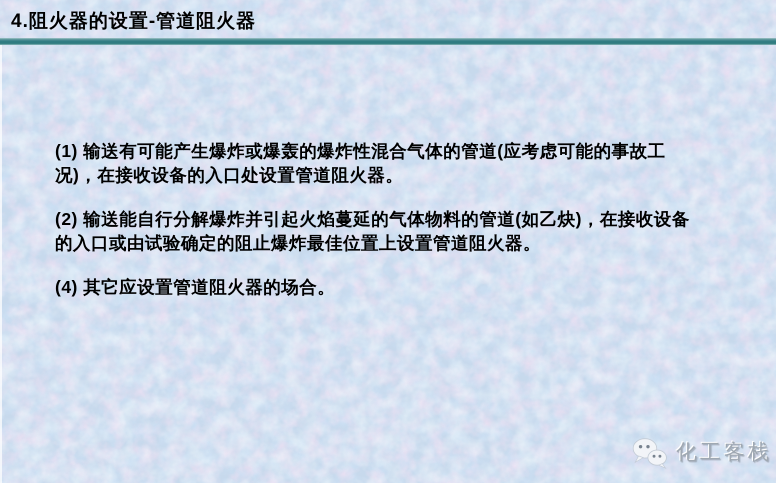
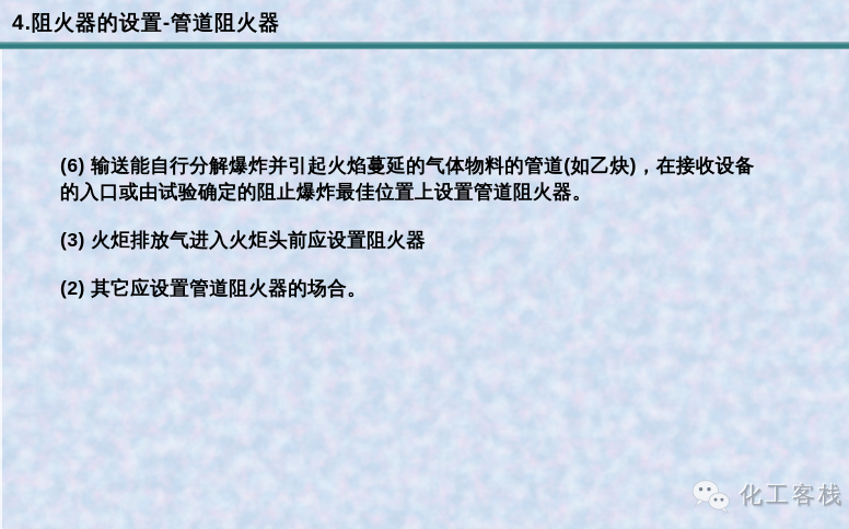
  4.阻火器的设置-管道阻火器
- (1) 输送有可能产生爆炸或爆轰的爆炸性混合气体的管道(应考虑可能的事故工
- 况)，在接收设备的入口处设置管道阻火器。
- (2) 输送能自行分解爆炸并引起火焰蔓延的气体物料的管道(如乙炔)，在接收设备
+ (6) 输送能自行分解爆炸并引起火焰蔓延的气体物料的管道(如乙炔)，在接收设备
  的入口或由试验确定的阻止爆炸最佳位置上设置管道阻火器。
+ (3) 火炬排放气进入火炬头前应设置阻火器
- (4) 其它应设置管道阻火器的场合。
+ (2) 其它应设置管道阻火器的场合。
  化工客栈
